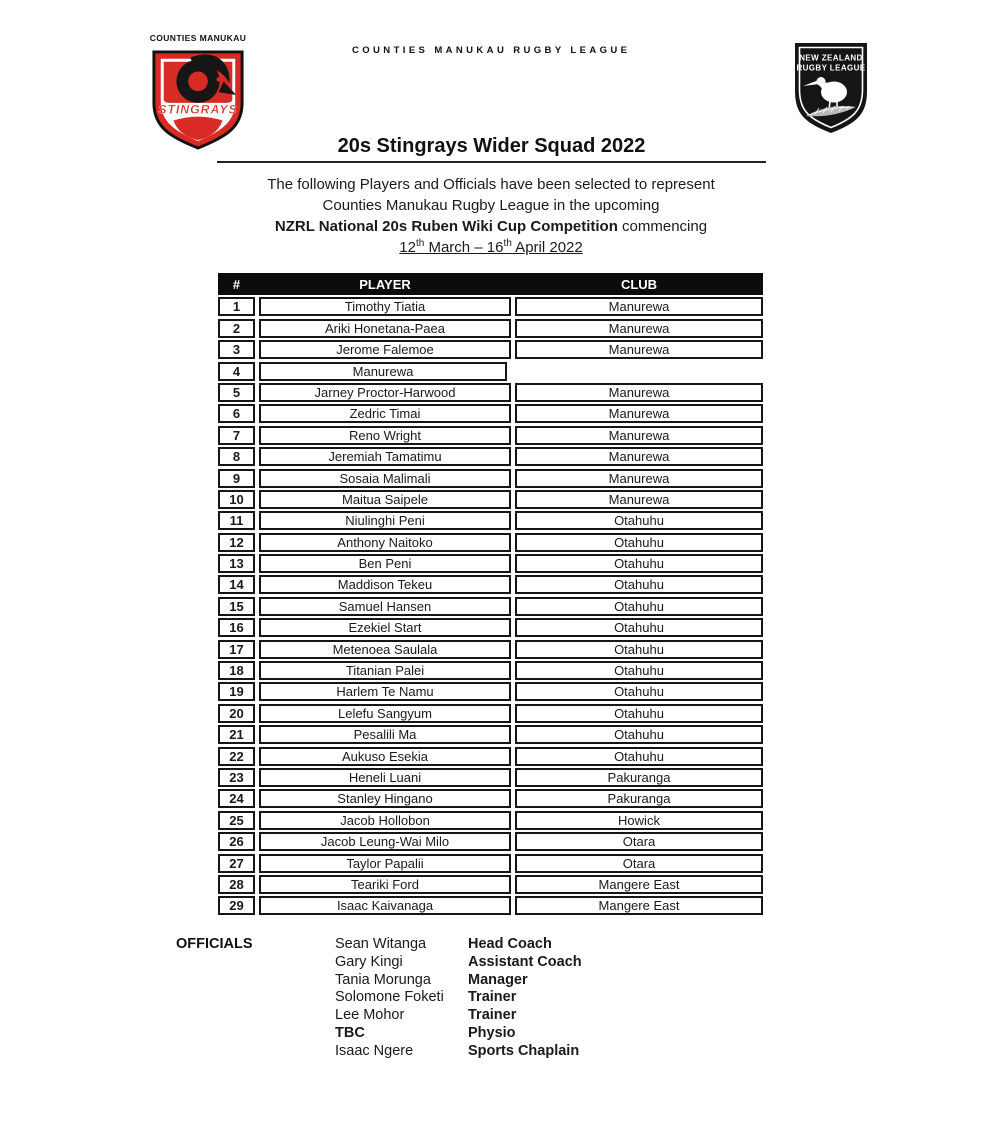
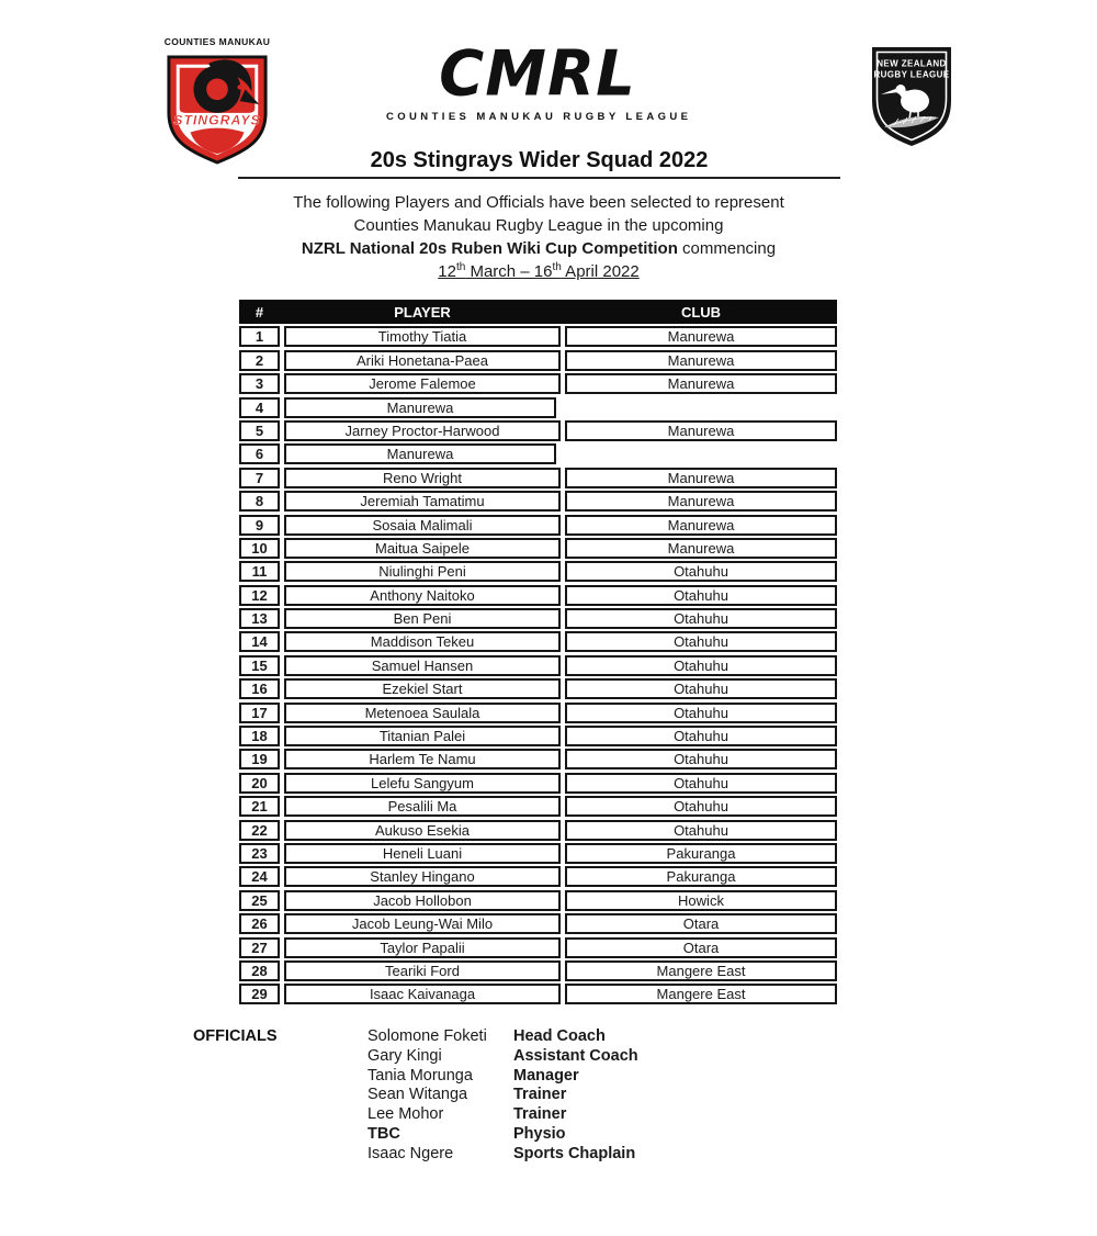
  COUNTIES MANUKAU
  STINGRAYS
+ CMRL
  COUNTIES MANUKAU RUGBY LEAGUE
  NEW ZEALAND
  RUGBY LEAGUE
  20s Stingrays Wider Squad 2022
  The following Players and Officials have been selected to represent
  Counties Manukau Rugby League in the upcoming
  NZRL National 20s Ruben Wiki Cup Competition commencing
  12th March – 16th April 2022
  #
  PLAYER
  CLUB
  1
  Timothy Tiatia
  Manurewa
  2
  Ariki Honetana-Paea
  Manurewa
  3
  Jerome Falemoe
  Manurewa
  4
  Manurewa
  5
  Jarney Proctor-Harwood
  Manurewa
  6
- Zedric Timai
  Manurewa
  7
  Reno Wright
  Manurewa
  8
  Jeremiah Tamatimu
  Manurewa
  9
  Sosaia Malimali
  Manurewa
  10
  Maitua Saipele
  Manurewa
  11
  Niulinghi Peni
  Otahuhu
  12
  Anthony Naitoko
  Otahuhu
  13
  Ben Peni
  Otahuhu
  14
  Maddison Tekeu
  Otahuhu
  15
  Samuel Hansen
  Otahuhu
  16
  Ezekiel Start
  Otahuhu
  17
  Metenoea Saulala
  Otahuhu
  18
  Titanian Palei
  Otahuhu
  19
  Harlem Te Namu
  Otahuhu
  20
  Lelefu Sangyum
  Otahuhu
  21
  Pesalili Ma
  Otahuhu
  22
  Aukuso Esekia
  Otahuhu
  23
  Heneli Luani
  Pakuranga
  24
  Stanley Hingano
  Pakuranga
  25
  Jacob Hollobon
  Howick
  26
  Jacob Leung-Wai Milo
  Otara
  27
  Taylor Papalii
  Otara
  28
  Teariki Ford
  Mangere East
  29
  Isaac Kaivanaga
  Mangere East
  OFFICIALS
- Sean Witanga
+ Solomone Foketi
  Head Coach
  Gary Kingi
  Assistant Coach
  Tania Morunga
  Manager
- Solomone Foketi
+ Sean Witanga
  Trainer
  Lee Mohor
  Trainer
  TBC
  Physio
  Isaac Ngere
  Sports Chaplain
